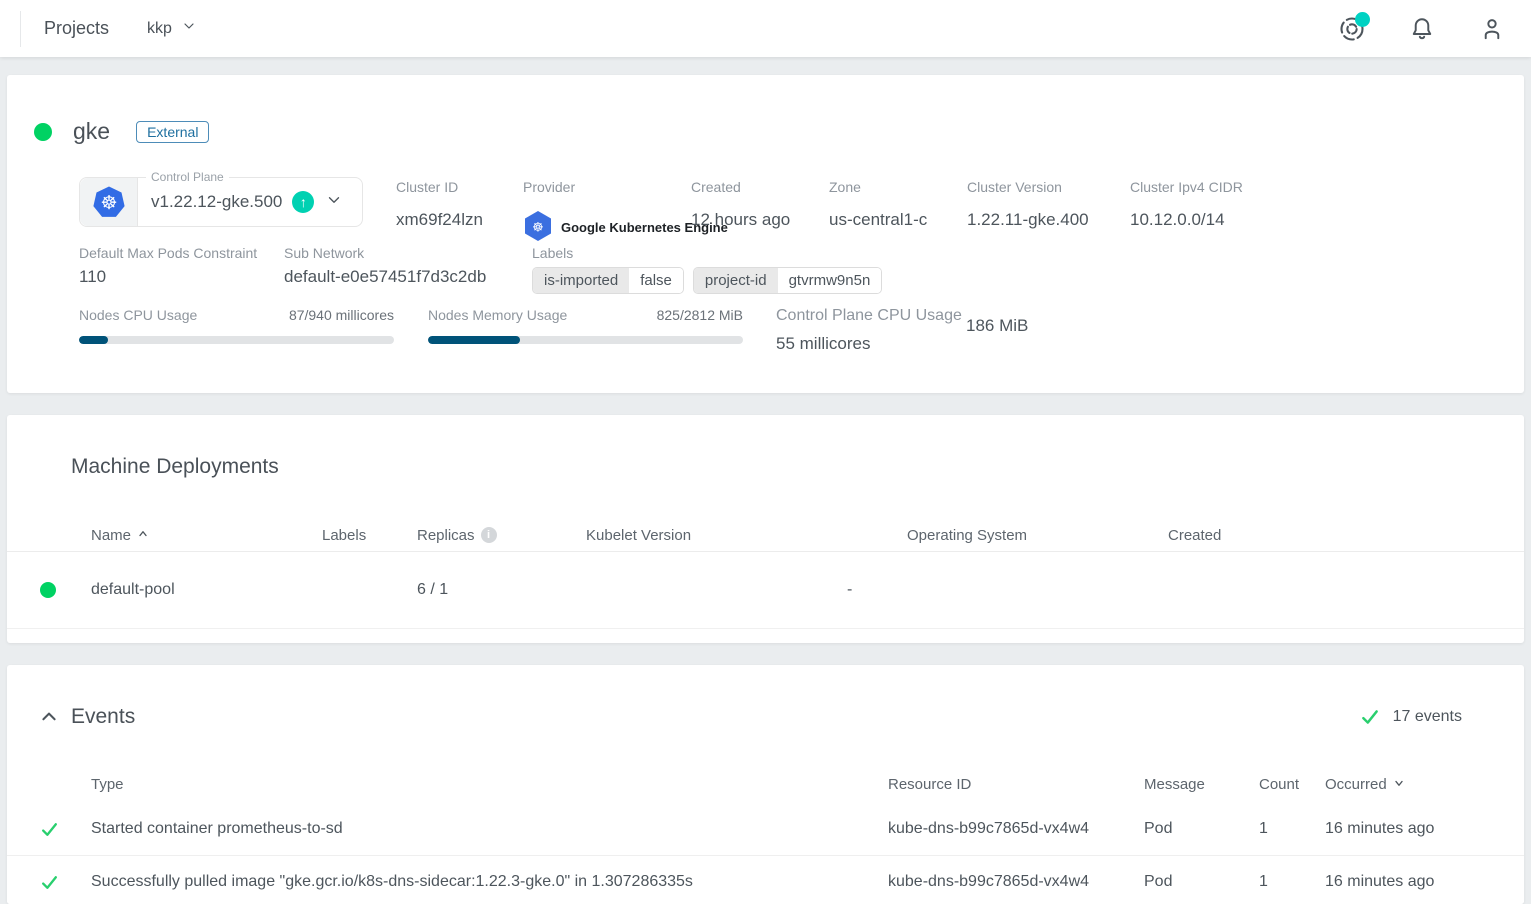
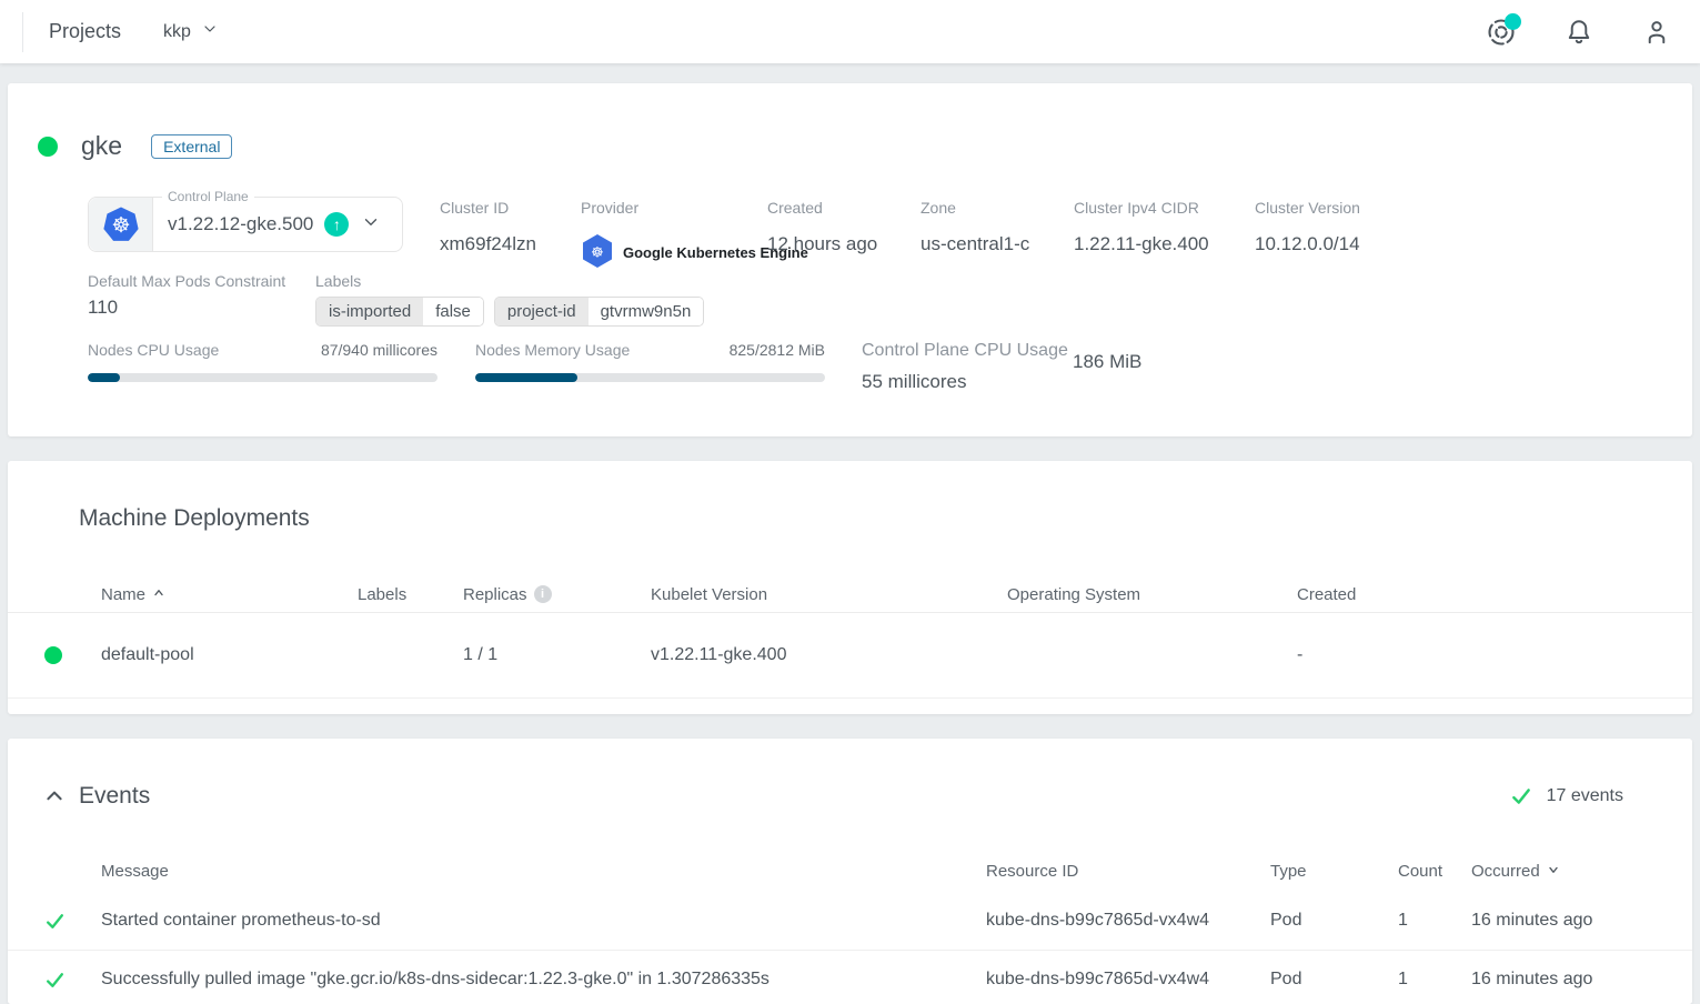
  Projects
  kkp
  gke
  External
  ☸
  Control Plane
  v1.22.12-gke.500
  ↑
  Cluster ID
  xm69f24lzn
  Provider
  ☸
  Google Kubernetes E
  Created
  12 hours ago
  Zone
  us-central1-c
- Cluster Version
+ Cluster Ipv4 CIDR
  1.22.11-gke.400
- Cluster Ipv4 CIDR
+ Cluster Version
  10.12.0.0/14
  Default Max Pods Constraint
  110
- Sub Network
- default-e0e57451f7d3c2db
  Labels
  is-imported
  false
  project-id
  gtvrmw9n5n
  Nodes CPU Usage
  87/940 millicores
  Nodes Memory Usage
  825/2812 MiB
  Control Plane CPU Usage
  55 millicores
  186 MiB
  Machine Deployments
  Name
  Labels
  Replicas
  i
  Kubelet Version
  Operating System
  Created
  default-pool
- 6 / 1
+ 1 / 1
+ v1.22.11-gke.400
  -
  Events
  17 events
- Type
+ Message
  Resource ID
- Message
+ Type
  Count
  Occurred
  Started container prometheus-to-sd
  kube-dns-b99c7865d-vx4w4
  Pod
  1
  16 minutes ago
  Successfully pulled image "gke.gcr.io/k8s-dns-sidecar:1.22.3-gke.0" in 1.307286335s
  kube-dns-b99c7865d-vx4w4
  Pod
  1
  16 minutes ago
